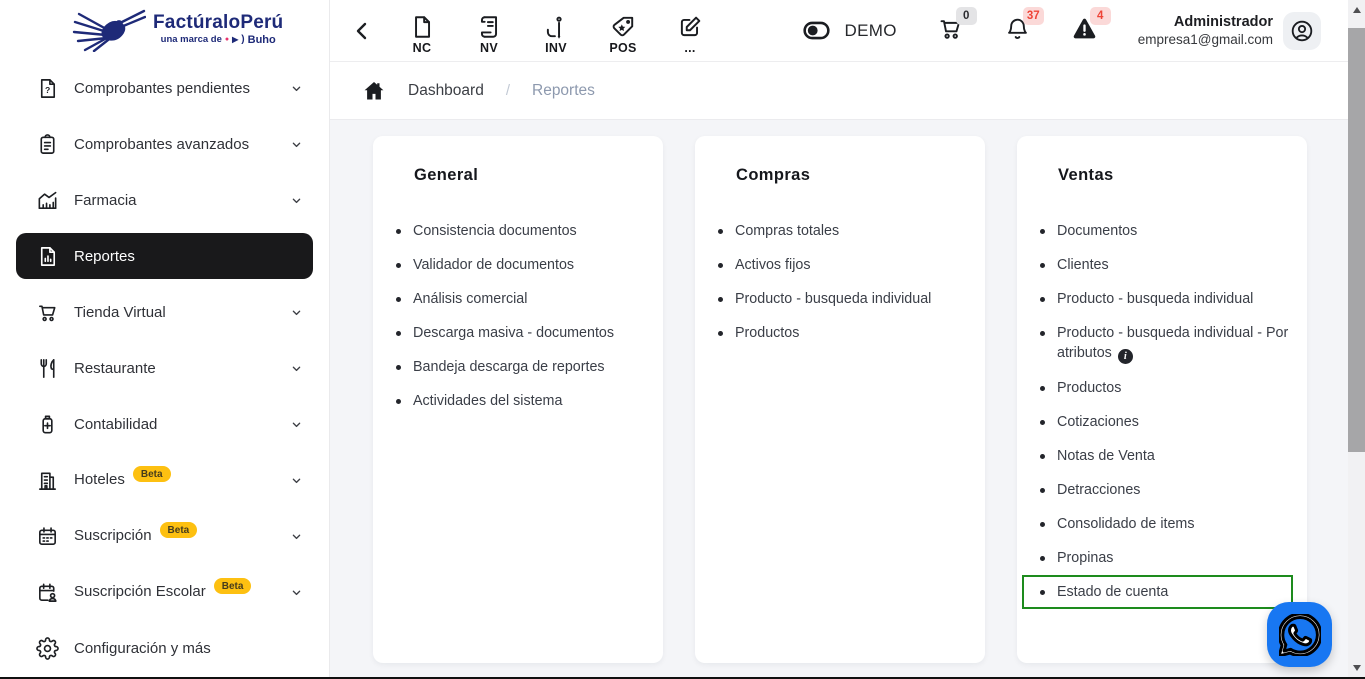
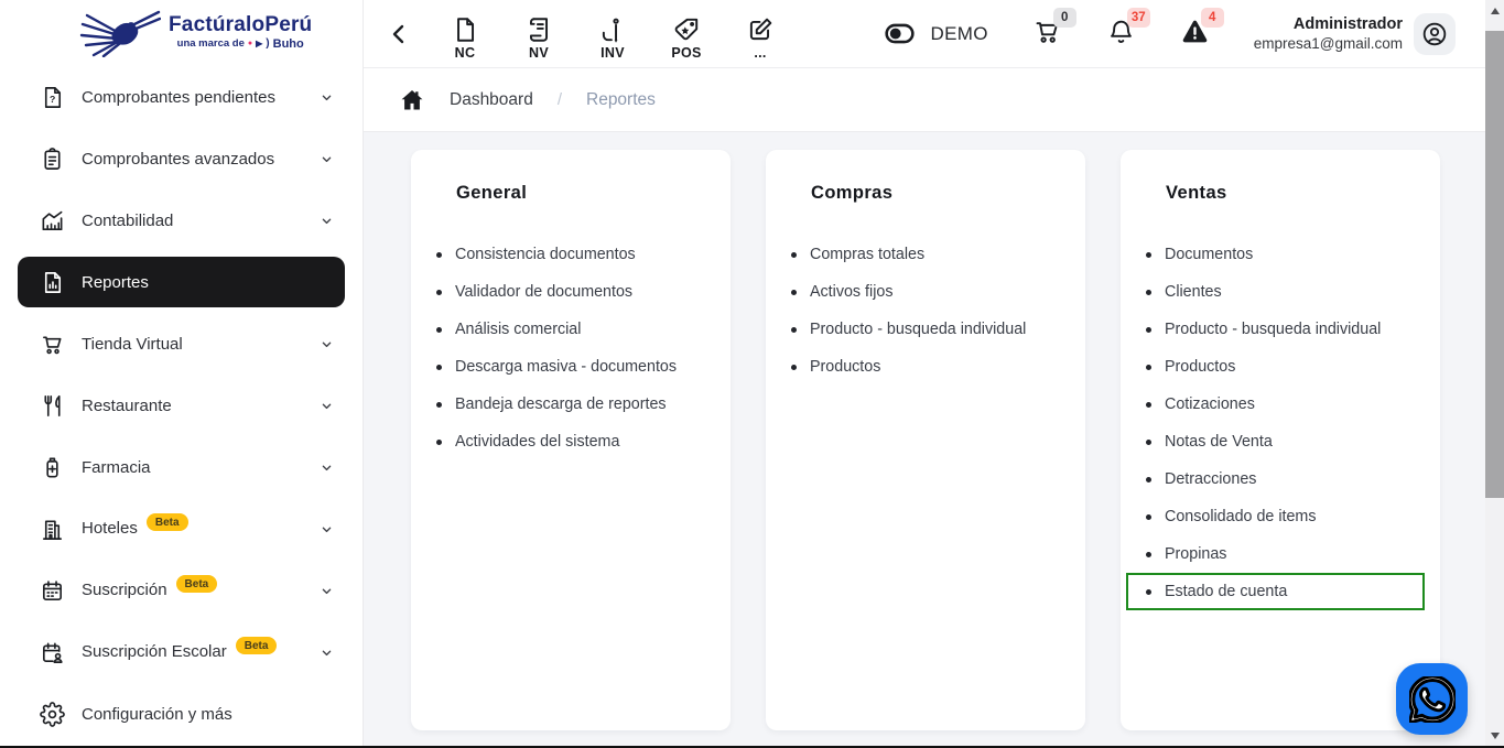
  FactúraloPerú
  una marca de
  ▶
  )
  Buho
  ?
  Comprobantes pendientes
  Comprobantes avanzados
- Farmacia
+ Contabilidad
  Reportes
  Tienda Virtual
  Restaurante
- Contabilidad
+ Farmacia
  Hoteles Beta
  Suscripción Beta
  Suscripción Escolar Beta
  Configuración y más
  NC
  NV
  INV
  POS
  ...
  DEMO
  0
  37
  4
  Administrador
  empresa1@gmail.com
  Dashboard
  /
  Reportes
  General
  Consistencia documentos
  Validador de documentos
  Análisis comercial
  Descarga masiva - documentos
  Bandeja descarga de reportes
  Actividades del sistema
  Compras
  Compras totales
  Activos fijos
  Producto - busqueda individual
  Productos
  Ventas
  Documentos
  Clientes
  Producto - busqueda individual
- Producto - busqueda individual - Por atributos i
  Productos
  Cotizaciones
  Notas de Venta
  Detracciones
  Consolidado de items
  Propinas
  Estado de cuenta
